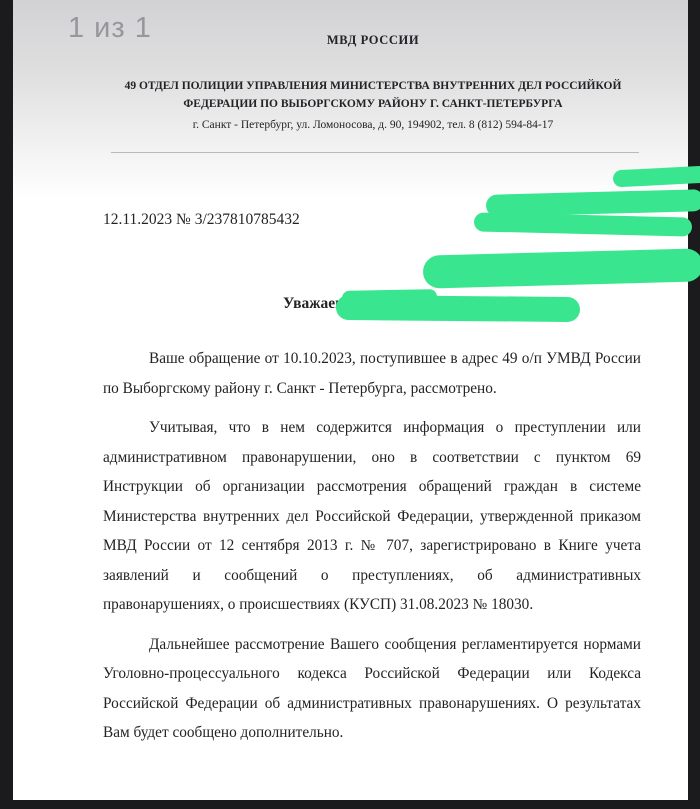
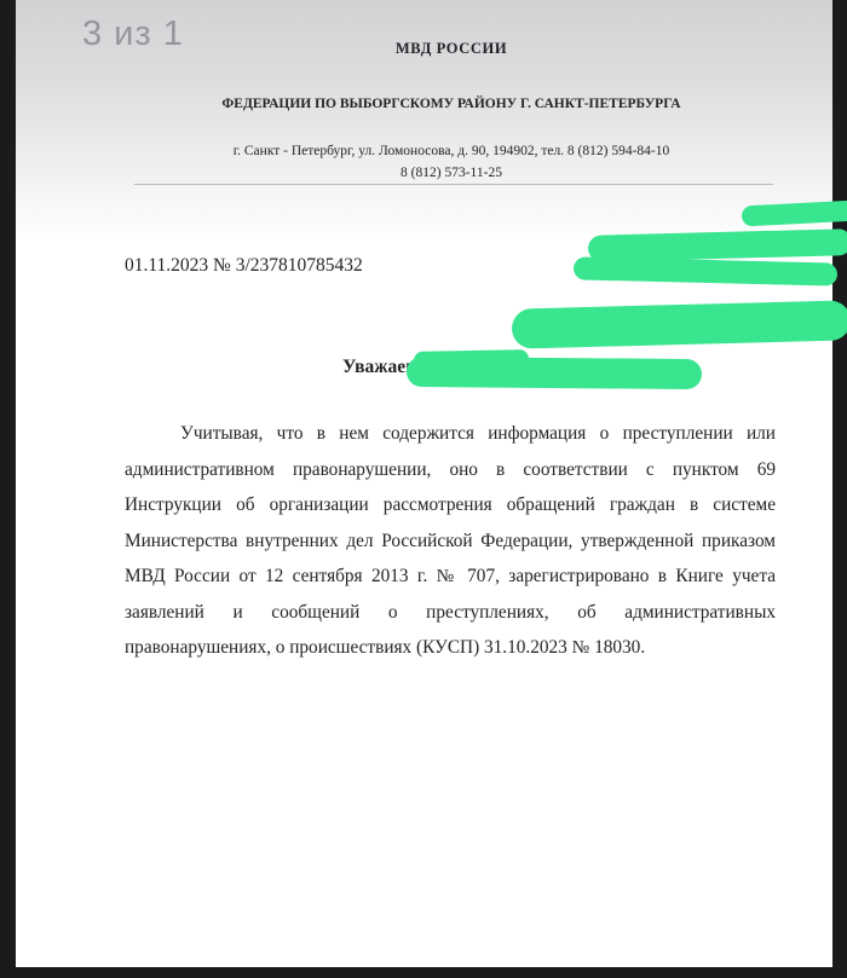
  МВД РОССИИ
- 49 ОТДЕЛ ПОЛИЦИИ УПРАВЛЕНИЯ МИНИСТЕРСТВА ВНУТРЕННИХ ДЕЛ РОССИЙКОЙ
  ФЕДЕРАЦИИ ПО ВЫБОРГСКОМУ РАЙОНУ Г. САНКТ-ПЕТЕРБУРГА
- г. Санкт - Петербург, ул. Ломоносова, д. 90, 194902, тел. 8 (812) 594-84-17
+ г. Санкт - Петербург, ул. Ломоносова, д. 90, 194902, тел. 8 (812) 594-84-10
+ 8 (812) 573-11-25
- 12.11.2023 № 3/237810785432
+ 01.11.2023 № 3/237810785432
  Уважае
- Ваше обращение от 10.10.2023, поступившее в адрес 49 о/п УМВД России по Выборгскому району г. Санкт - Петербурга, рассмотрено.
- Учитывая, что в нем содержится информация о преступлении или административном правонарушении, оно в соответствии с пунктом 69 Инструкции об организации рассмотрения обращений граждан в системе Министерства внутренних дел Российской Федерации, утвержденной приказом МВД России от 12 сентября 2013 г. № 707, зарегистрировано в Книге учета заявлений и сообщений о преступлениях, об административных правонарушениях, о происшествиях (КУСП) 31.08.2023 № 18030.
+ Учитывая, что в нем содержится информация о преступлении или административном правонарушении, оно в соответствии с пунктом 69 Инструкции об организации рассмотрения обращений граждан в системе Министерства внутренних дел Российской Федерации, утвержденной приказом МВД России от 12 сентября 2013 г. № 707, зарегистрировано в Книге учета заявлений и сообщений о преступлениях, об административных правонарушениях, о происшествиях (КУСП) 31.10.2023 № 18030.
- Дальнейшее рассмотрение Вашего сообщения регламентируется нормами Уголовно-процессуального кодекса Российской Федерации или Кодекса Российской Федерации об административных правонарушениях. О результатах Вам будет сообщено дополнительно.
- 1 из 1
+ 3 из 1
